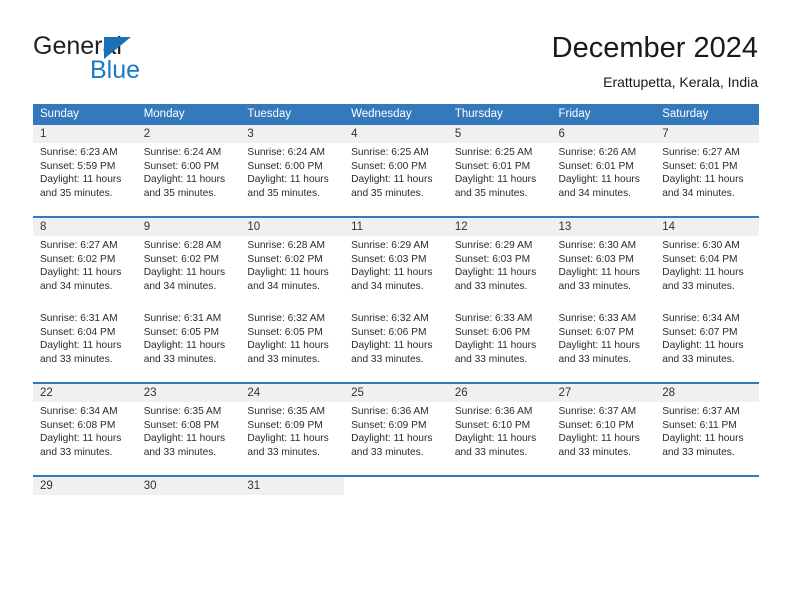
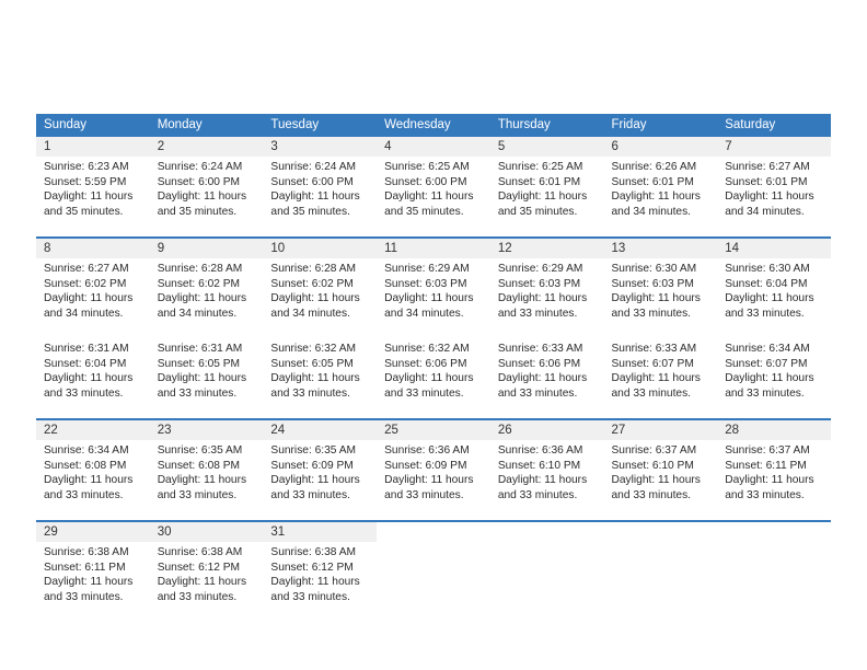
- General
- Blue
- December 2024
- Erattupetta, Kerala, India
  Sunday	Monday	Tuesday	Wednesday	Thursday	Friday	Saturday
  1	2	3	4	5	6	7
  Sunrise: 6:23 AM Sunset: 5:59 PM Daylight: 11 hours and 35 minutes.	Sunrise: 6:24 AM Sunset: 6:00 PM Daylight: 11 hours and 35 minutes.	Sunrise: 6:24 AM Sunset: 6:00 PM Daylight: 11 hours and 35 minutes.	Sunrise: 6:25 AM Sunset: 6:00 PM Daylight: 11 hours and 35 minutes.	Sunrise: 6:25 AM Sunset: 6:01 PM Daylight: 11 hours and 35 minutes.	Sunrise: 6:26 AM Sunset: 6:01 PM Daylight: 11 hours and 34 minutes.	Sunrise: 6:27 AM Sunset: 6:01 PM Daylight: 11 hours and 34 minutes.
  8	9	10	11	12	13	14
  Sunrise: 6:27 AM Sunset: 6:02 PM Daylight: 11 hours and 34 minutes.	Sunrise: 6:28 AM Sunset: 6:02 PM Daylight: 11 hours and 34 minutes.	Sunrise: 6:28 AM Sunset: 6:02 PM Daylight: 11 hours and 34 minutes.	Sunrise: 6:29 AM Sunset: 6:03 PM Daylight: 11 hours and 34 minutes.	Sunrise: 6:29 AM Sunset: 6:03 PM Daylight: 11 hours and 33 minutes.	Sunrise: 6:30 AM Sunset: 6:03 PM Daylight: 11 hours and 33 minutes.	Sunrise: 6:30 AM Sunset: 6:04 PM Daylight: 11 hours and 33 minutes.
  Sunrise: 6:31 AM Sunset: 6:04 PM Daylight: 11 hours and 33 minutes.	Sunrise: 6:31 AM Sunset: 6:05 PM Daylight: 11 hours and 33 minutes.	Sunrise: 6:32 AM Sunset: 6:05 PM Daylight: 11 hours and 33 minutes.	Sunrise: 6:32 AM Sunset: 6:06 PM Daylight: 11 hours and 33 minutes.	Sunrise: 6:33 AM Sunset: 6:06 PM Daylight: 11 hours and 33 minutes.	Sunrise: 6:33 AM Sunset: 6:07 PM Daylight: 11 hours and 33 minutes.	Sunrise: 6:34 AM Sunset: 6:07 PM Daylight: 11 hours and 33 minutes.
  22	23	24	25	26	27	28
  Sunrise: 6:34 AM Sunset: 6:08 PM Daylight: 11 hours and 33 minutes.	Sunrise: 6:35 AM Sunset: 6:08 PM Daylight: 11 hours and 33 minutes.	Sunrise: 6:35 AM Sunset: 6:09 PM Daylight: 11 hours and 33 minutes.	Sunrise: 6:36 AM Sunset: 6:09 PM Daylight: 11 hours and 33 minutes.	Sunrise: 6:36 AM Sunset: 6:10 PM Daylight: 11 hours and 33 minutes.	Sunrise: 6:37 AM Sunset: 6:10 PM Daylight: 11 hours and 33 minutes.	Sunrise: 6:37 AM Sunset: 6:11 PM Daylight: 11 hours and 33 minutes.
  29	30	31
+ Sunrise: 6:38 AM Sunset: 6:11 PM Daylight: 11 hours and 33 minutes.	Sunrise: 6:38 AM Sunset: 6:12 PM Daylight: 11 hours and 33 minutes.	Sunrise: 6:38 AM Sunset: 6:12 PM Daylight: 11 hours and 33 minutes.
